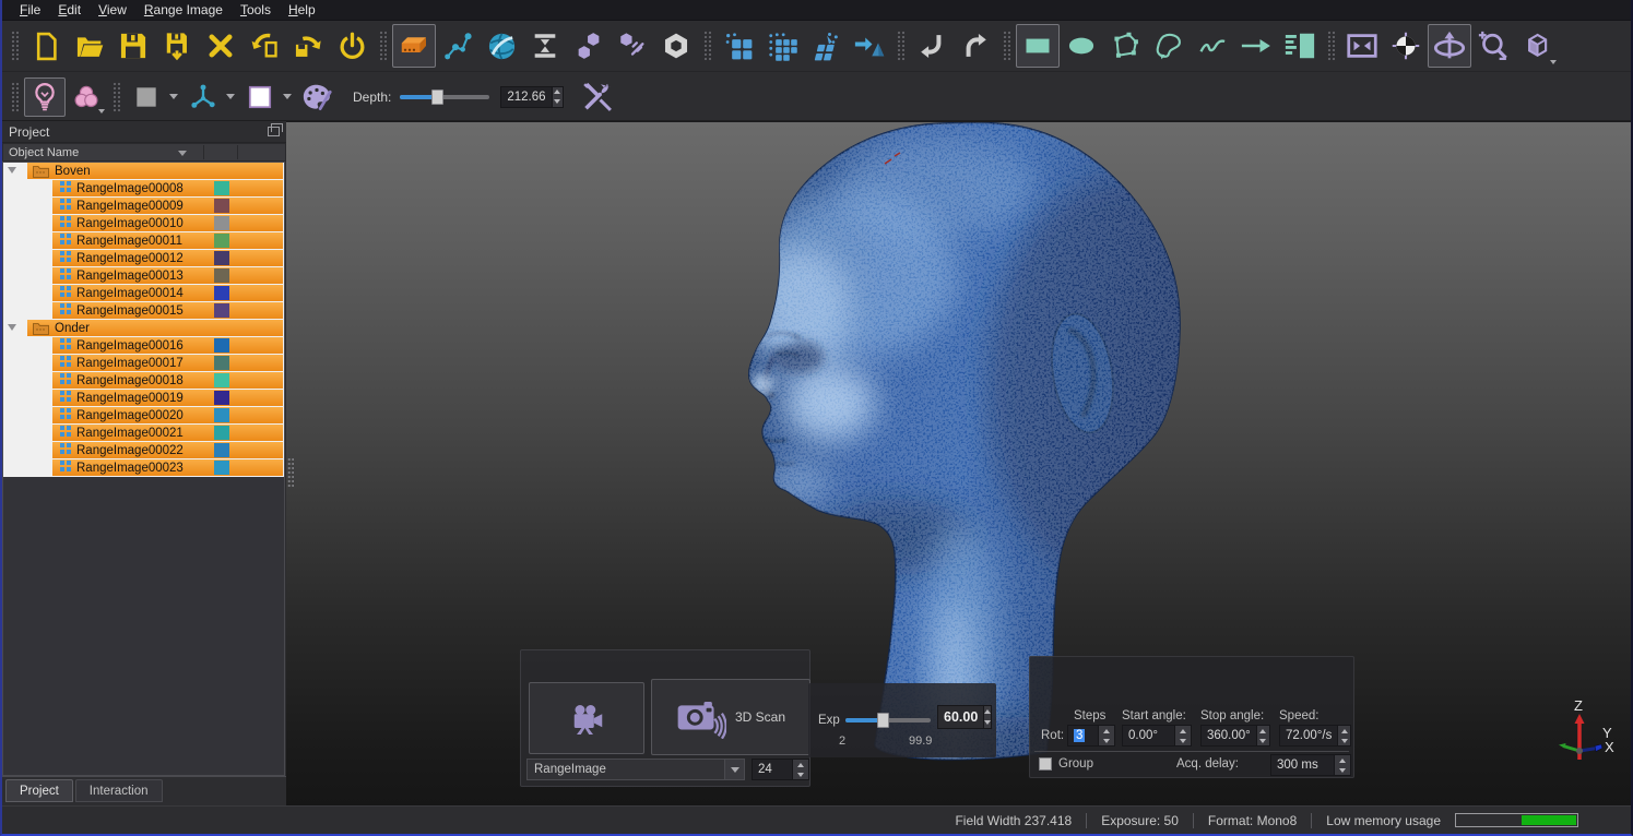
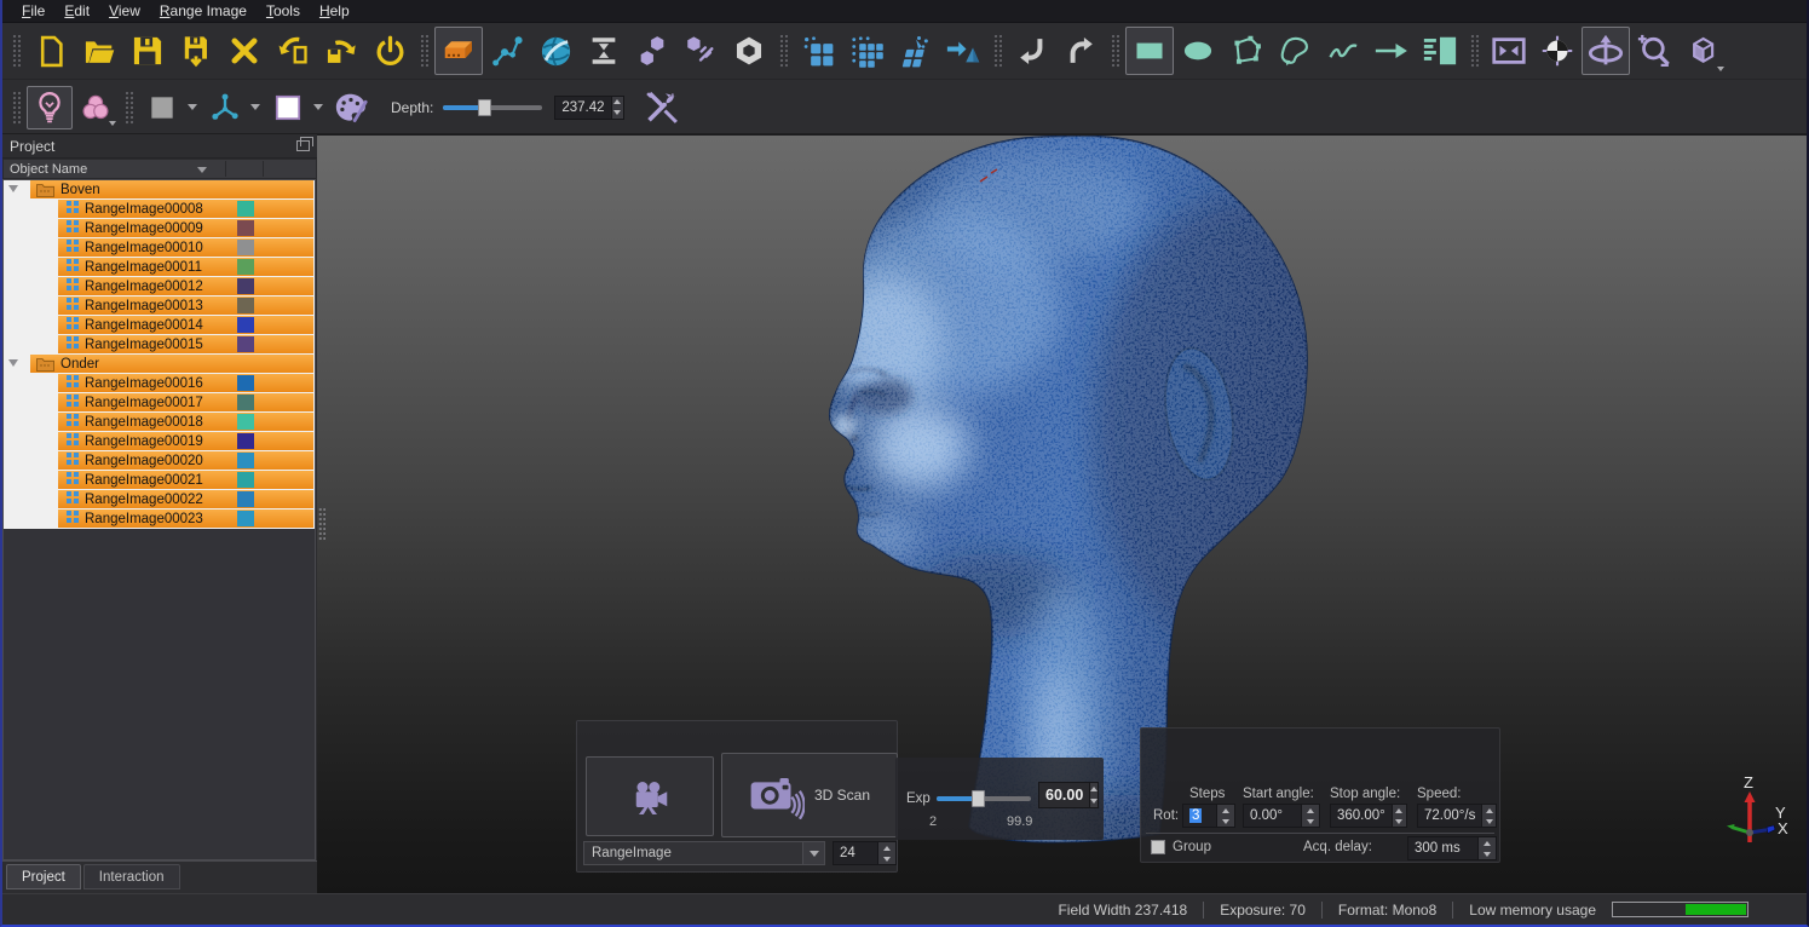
  File
  Edit
  View
  Range Image
  Tools
  Help
  Depth:
- 212.66
+ 237.42
  Project
  Object Name
  Boven
  RangeImage00008
  RangeImage00009
  RangeImage00010
  RangeImage00011
  RangeImage00012
  RangeImage00013
  RangeImage00014
  RangeImage00015
  Onder
  RangeImage00016
  RangeImage00017
  RangeImage00018
  RangeImage00019
  RangeImage00020
  RangeImage00021
  RangeImage00022
  RangeImage00023
  Project
  Interaction
  3D Scan
  RangeImage
  24
  Exp
  60.00
  2
  99.9
  Steps
  Start angle:
  Stop angle:
  Speed:
  Rot:
  3
  0.00°
  360.00°
  72.00°/s
  Group
  Acq. delay:
  300 ms
  Z
  Y
  X
  Field Width 237.418
- Exposure: 50
+ Exposure: 70
  Format: Mono8
  Low memory usage
